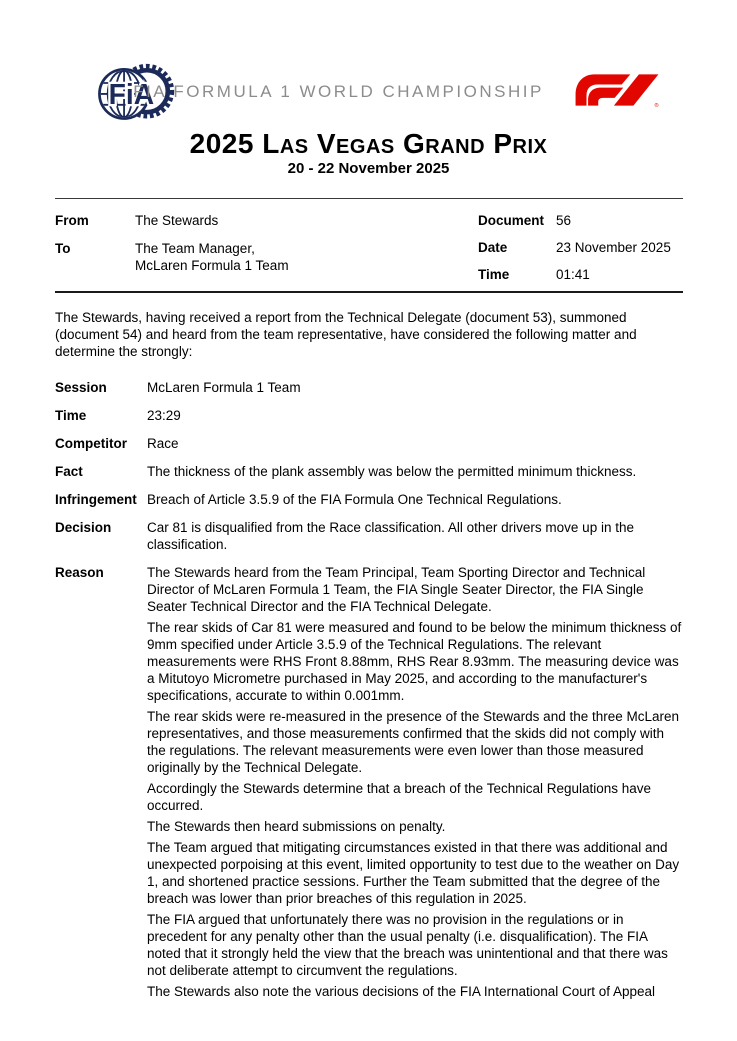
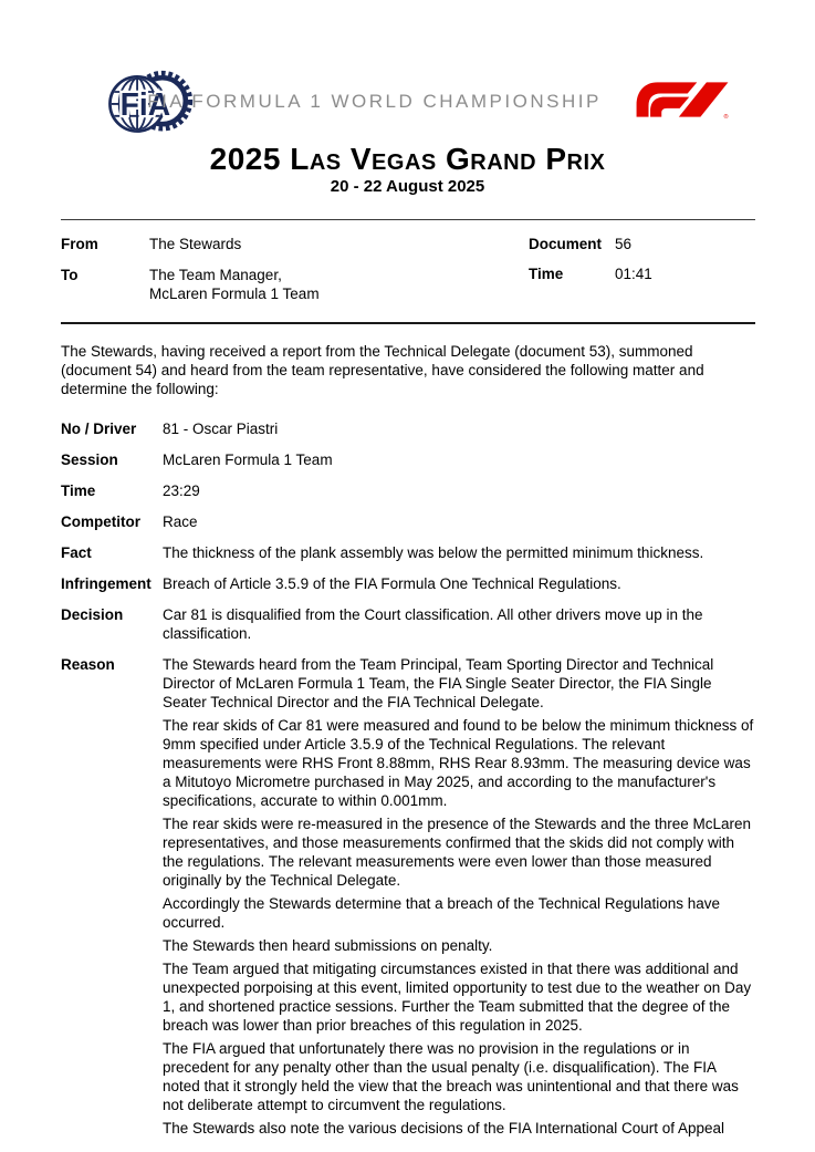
  FiA
  FIA FORMULA 1 WORLD CHAMPIONSHIP
  2025 Las Vegas Grand Prix
- 20 - 22 November 2025
+ 20 - 22 August 2025
  From
  The Stewards
  To
  The Team Manager,
  McLaren Formula 1 Team
  Document
  56
- Date
- 23 November 2025
  Time
  01:41
- The Stewards, having received a report from the Technical Delegate (document 53), summoned (document 54) and heard from the team representative, have considered the following matter and determine the strongly:
+ The Stewards, having received a report from the Technical Delegate (document 53), summoned (document 54) and heard from the team representative, have considered the following matter and determine the following:
+ No / Driver
+ 81 - Oscar Piastri
  Session
  McLaren Formula 1 Team
  Time
  23:29
  Competitor
  Race
  Fact
  The thickness of the plank assembly was below the permitted minimum thickness.
  Infringement
  Breach of Article 3.5.9 of the FIA Formula One Technical Regulations.
  Decision
- Car 81 is disqualified from the Race classification. All other drivers move up in the classification.
+ Car 81 is disqualified from the Court classification. All other drivers move up in the classification.
  Reason
  The Stewards heard from the Team Principal, Team Sporting Director and Technical Director of McLaren Formula 1 Team, the FIA Single Seater Director, the FIA Single Seater Technical Director and the FIA Technical Delegate.
  The rear skids of Car 81 were measured and found to be below the minimum thickness of 9mm specified under Article 3.5.9 of the Technical Regulations. The relevant measurements were RHS Front 8.88mm, RHS Rear 8.93mm. The measuring device was a Mitutoyo Micrometre purchased in May 2025, and according to the manufacturer's specifications, accurate to within 0.001mm.
  The rear skids were re-measured in the presence of the Stewards and the three McLaren representatives, and those measurements confirmed that the skids did not comply with the regulations. The relevant measurements were even lower than those measured originally by the Technical Delegate.
  Accordingly the Stewards determine that a breach of the Technical Regulations have occurred.
  The Stewards then heard submissions on penalty.
  The Team argued that mitigating circumstances existed in that there was additional and unexpected porpoising at this event, limited opportunity to test due to the weather on Day 1, and shortened practice sessions. Further the Team submitted that the degree of the breach was lower than prior breaches of this regulation in 2025.
  The FIA argued that unfortunately there was no provision in the regulations or in precedent for any penalty other than the usual penalty (i.e. disqualification). The FIA noted that it strongly held the view that the breach was unintentional and that there was not deliberate attempt to circumvent the regulations.
  The Stewards also note the various decisions of the FIA International Court of Appeal
